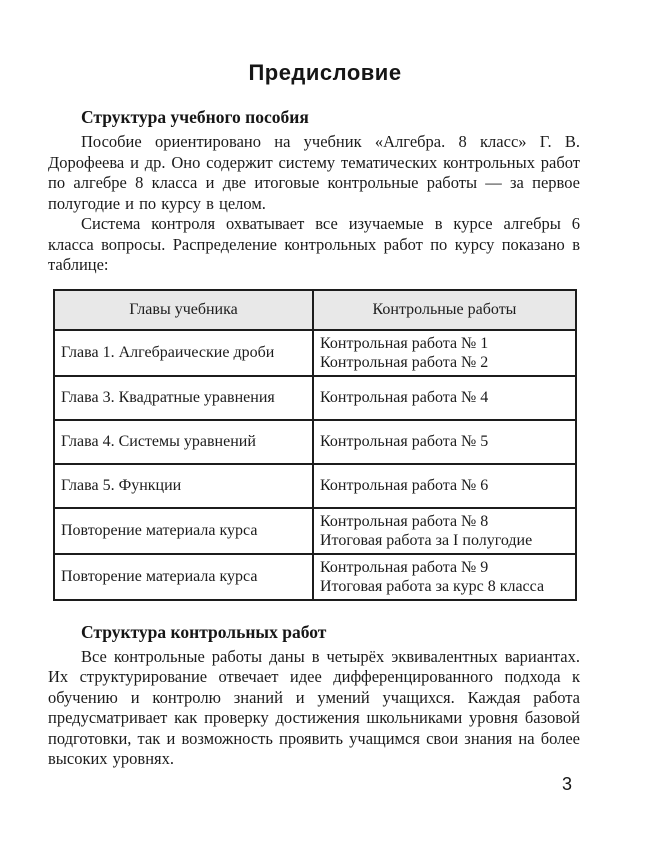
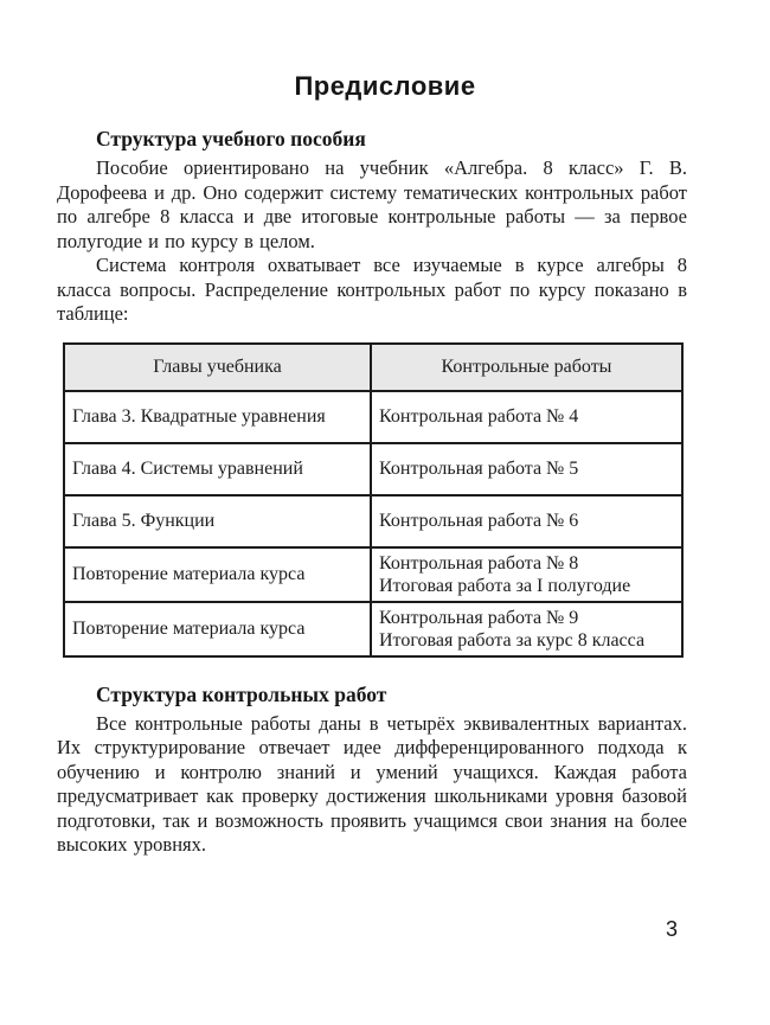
  Предисловие
  Структура учебного пособия
  Пособие ориентировано на учебник «Алгебра. 8 класс» Г. В. Дорофеева и др. Оно содержит систему тематических контрольных работ по алгебре 8 класса и две итоговые контрольные работы — за первое полугодие и по курсу в целом.
- Система контроля охватывает все изучаемые в курсе алгебры 6 класса вопросы. Распределение контрольных работ по курсу показано в таблице:
+ Система контроля охватывает все изучаемые в курсе алгебры 8 класса вопросы. Распределение контрольных работ по курсу показано в таблице:
  Главы учебника	Контрольные работы
- Глава 1. Алгебраические дроби	Контрольная работа № 1 Контрольная работа № 2
  Глава 3. Квадратные уравнения	Контрольная работа № 4
  Глава 4. Системы уравнений	Контрольная работа № 5
  Глава 5. Функции	Контрольная работа № 6
  Повторение материала курса	Контрольная работа № 8 Итоговая работа за I полугодие
  Повторение материала курса	Контрольная работа № 9 Итоговая работа за курс 8 класса
  Структура контрольных работ
  Все контрольные работы даны в четырёх эквивалентных вариантах. Их структурирование отвечает идее дифференцированного подхода к обучению и контролю знаний и умений учащихся. Каждая работа предусматривает как проверку достижения школьниками уровня базовой подготовки, так и возможность проявить учащимся свои знания на более высоких уровнях.
  3
